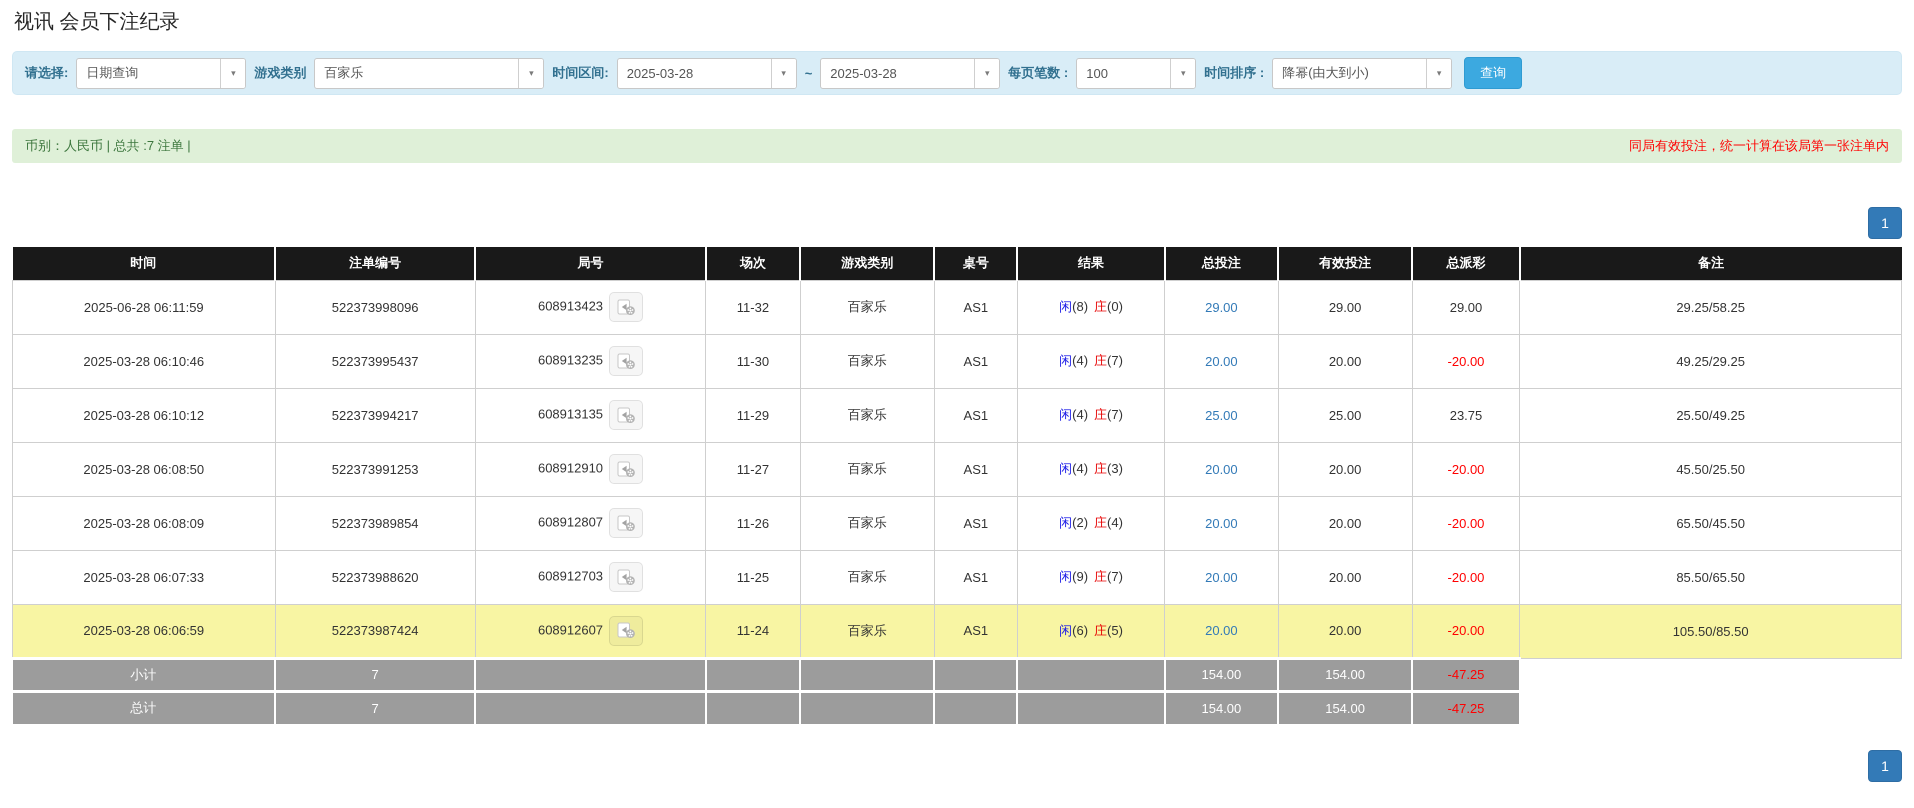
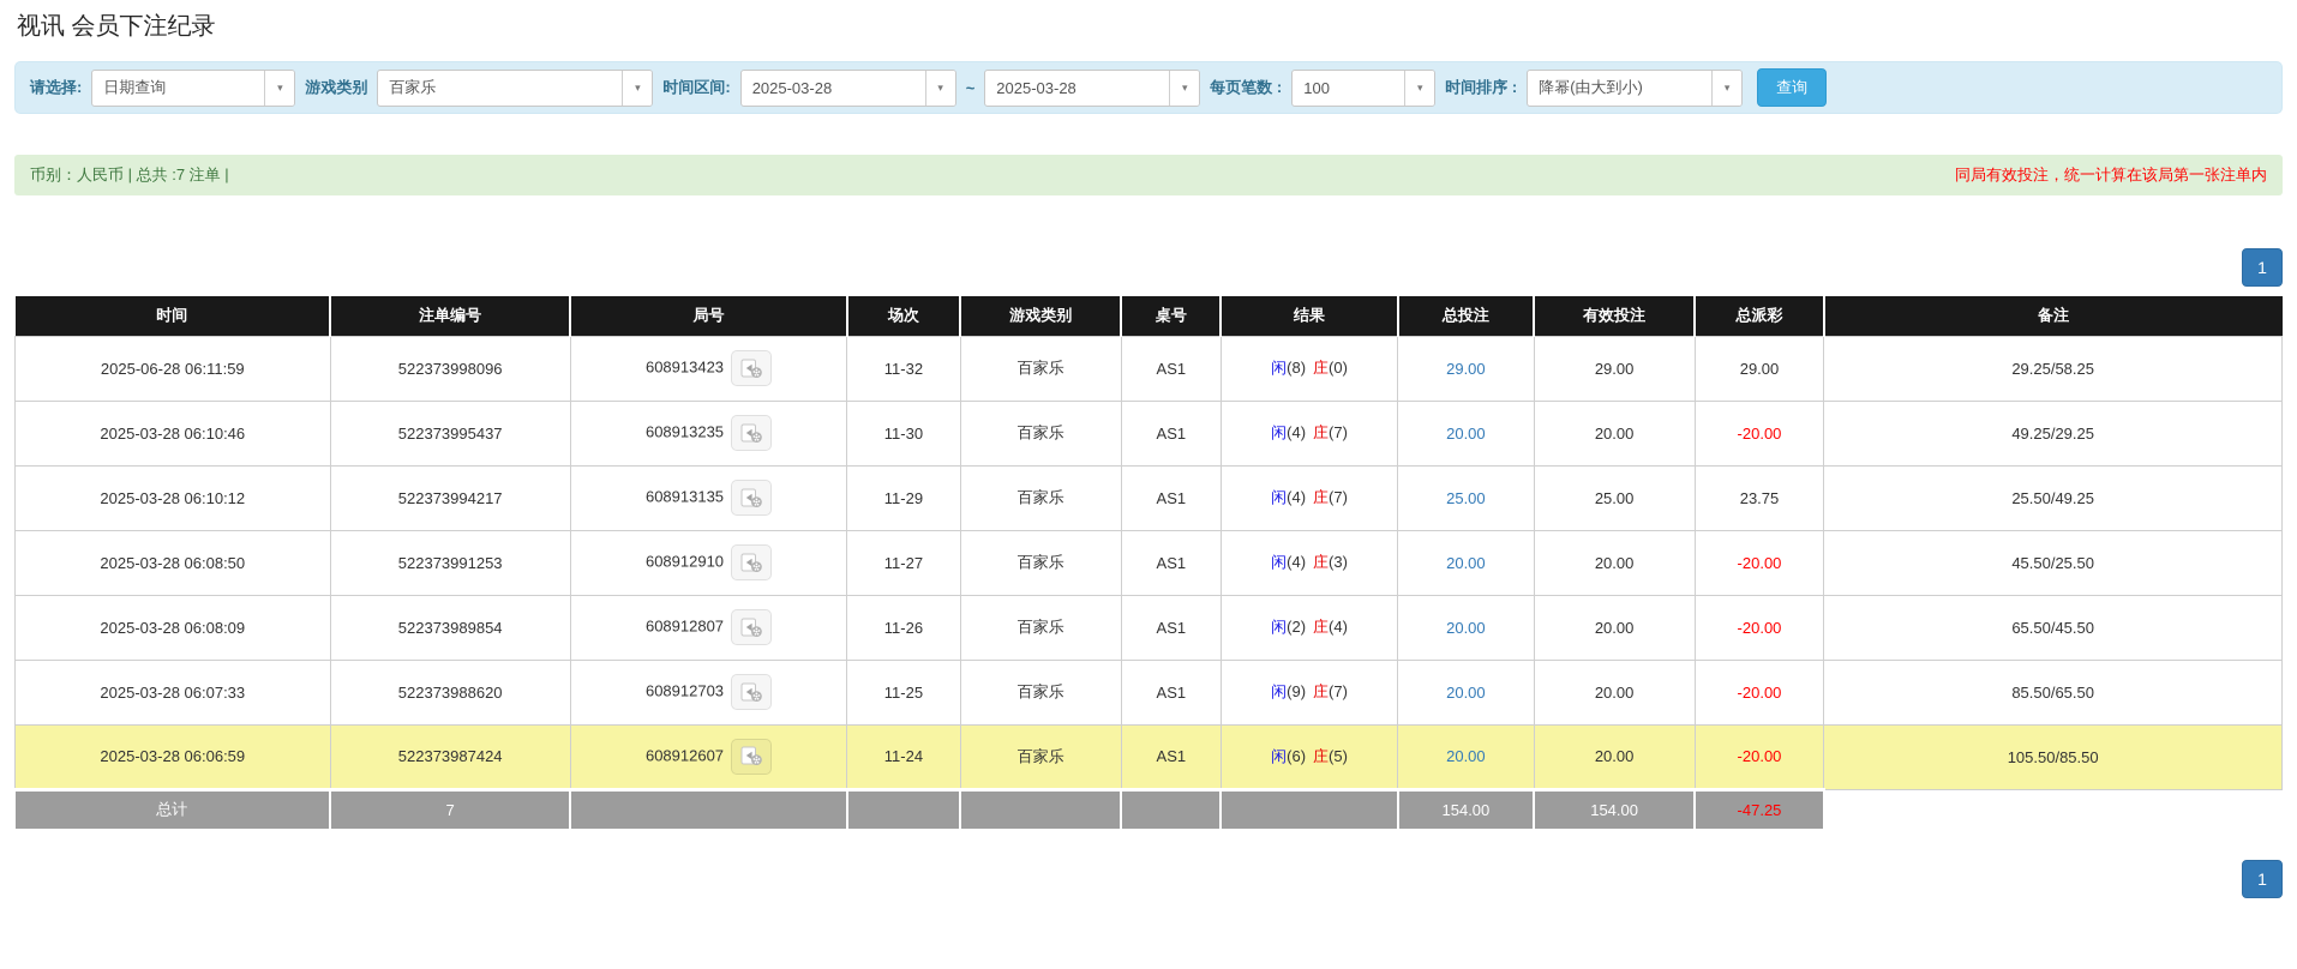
  视讯 会员下注纪录
  请选择:
  日期查询
  ▾
  游戏类别
  百家乐
  ▾
  时间区间:
  2025-03-28
  ▾
  ~
  2025-03-28
  ▾
  每页笔数 :
  100
  ▾
  时间排序 :
  降幂(由大到小)
  ▾
  查询
  币别：人民币 | 总共 :7 注单 |
  同局有效投注，统一计算在该局第一张注单内
  1
  时间	注单编号	局号	场次	游戏类别	桌号	结果	总投注	有效投注	总派彩	备注
  2025-06-28 06:11:59	522373998096	608913423	11-32	百家乐	AS1	闲(8) 庄(0)	29.00	29.00	29.00	29.25/58.25
  2025-03-28 06:10:46	522373995437	608913235	11-30	百家乐	AS1	闲(4) 庄(7)	20.00	20.00	-20.00	49.25/29.25
  2025-03-28 06:10:12	522373994217	608913135	11-29	百家乐	AS1	闲(4) 庄(7)	25.00	25.00	23.75	25.50/49.25
  2025-03-28 06:08:50	522373991253	608912910	11-27	百家乐	AS1	闲(4) 庄(3)	20.00	20.00	-20.00	45.50/25.50
  2025-03-28 06:08:09	522373989854	608912807	11-26	百家乐	AS1	闲(2) 庄(4)	20.00	20.00	-20.00	65.50/45.50
  2025-03-28 06:07:33	522373988620	608912703	11-25	百家乐	AS1	闲(9) 庄(7)	20.00	20.00	-20.00	85.50/65.50
  2025-03-28 06:06:59	522373987424	608912607	11-24	百家乐	AS1	闲(6) 庄(5)	20.00	20.00	-20.00	105.50/85.50
- 小计	7						154.00	154.00	-47.25
  总计	7						154.00	154.00	-47.25
  1
